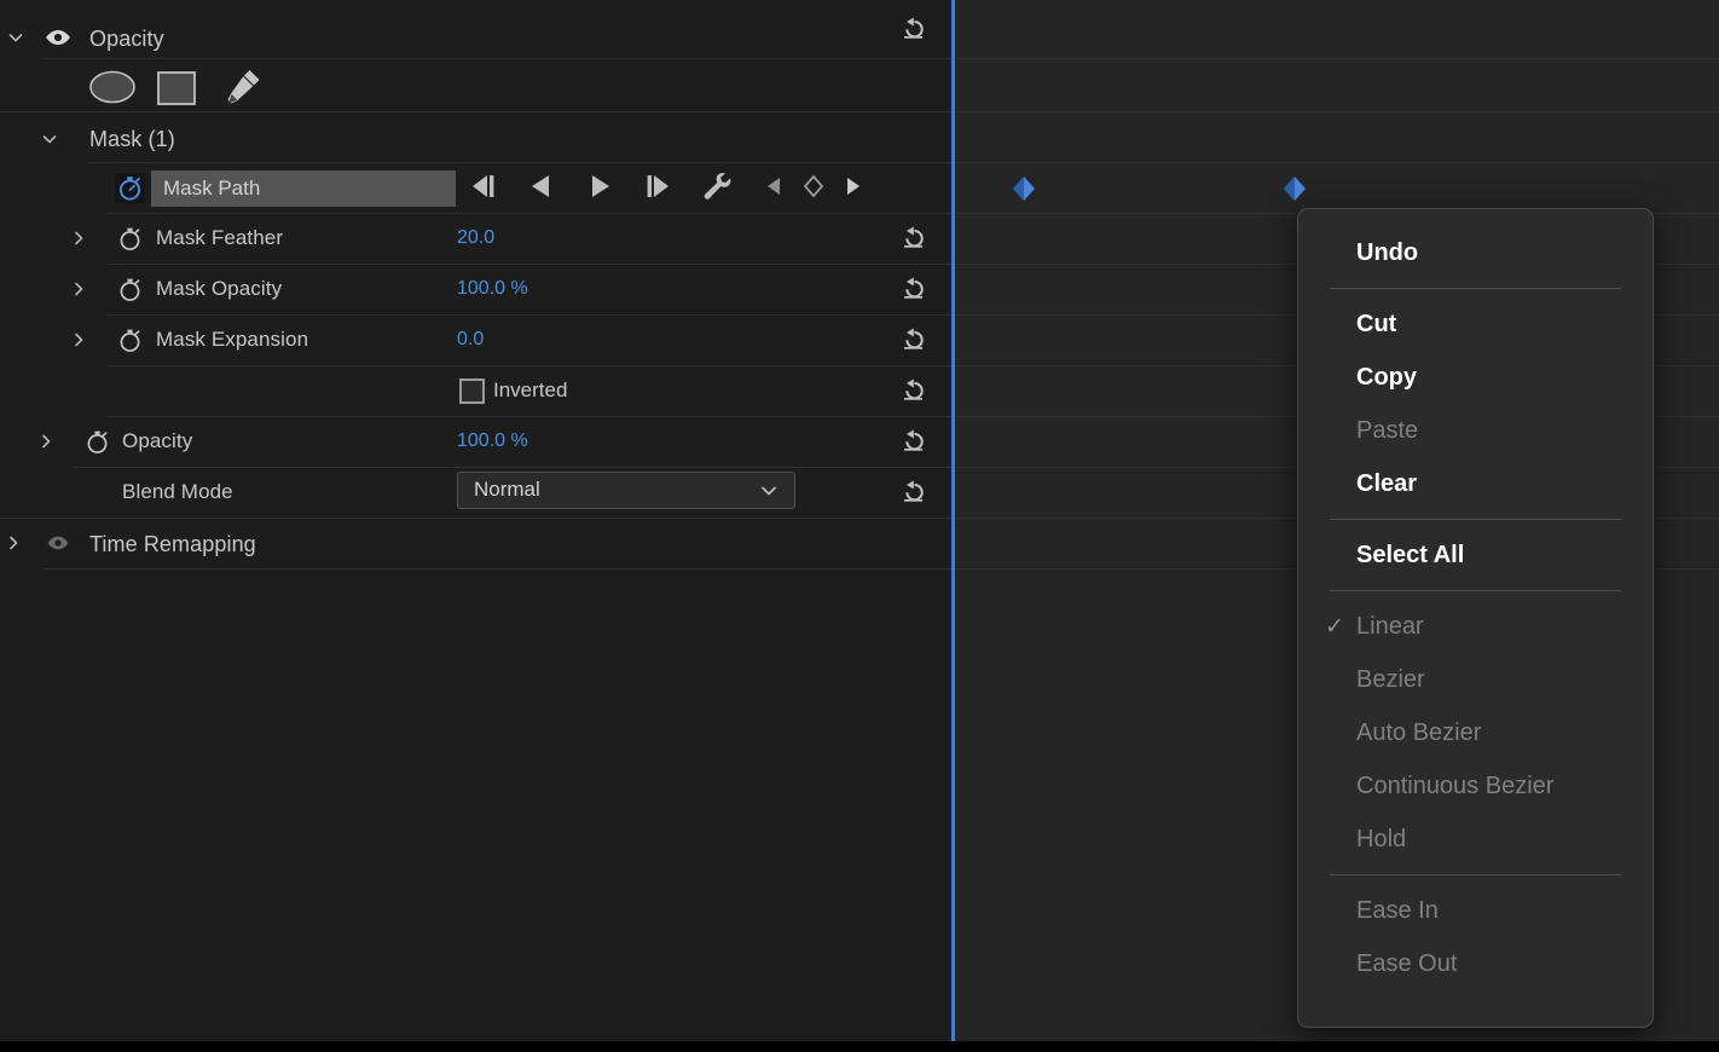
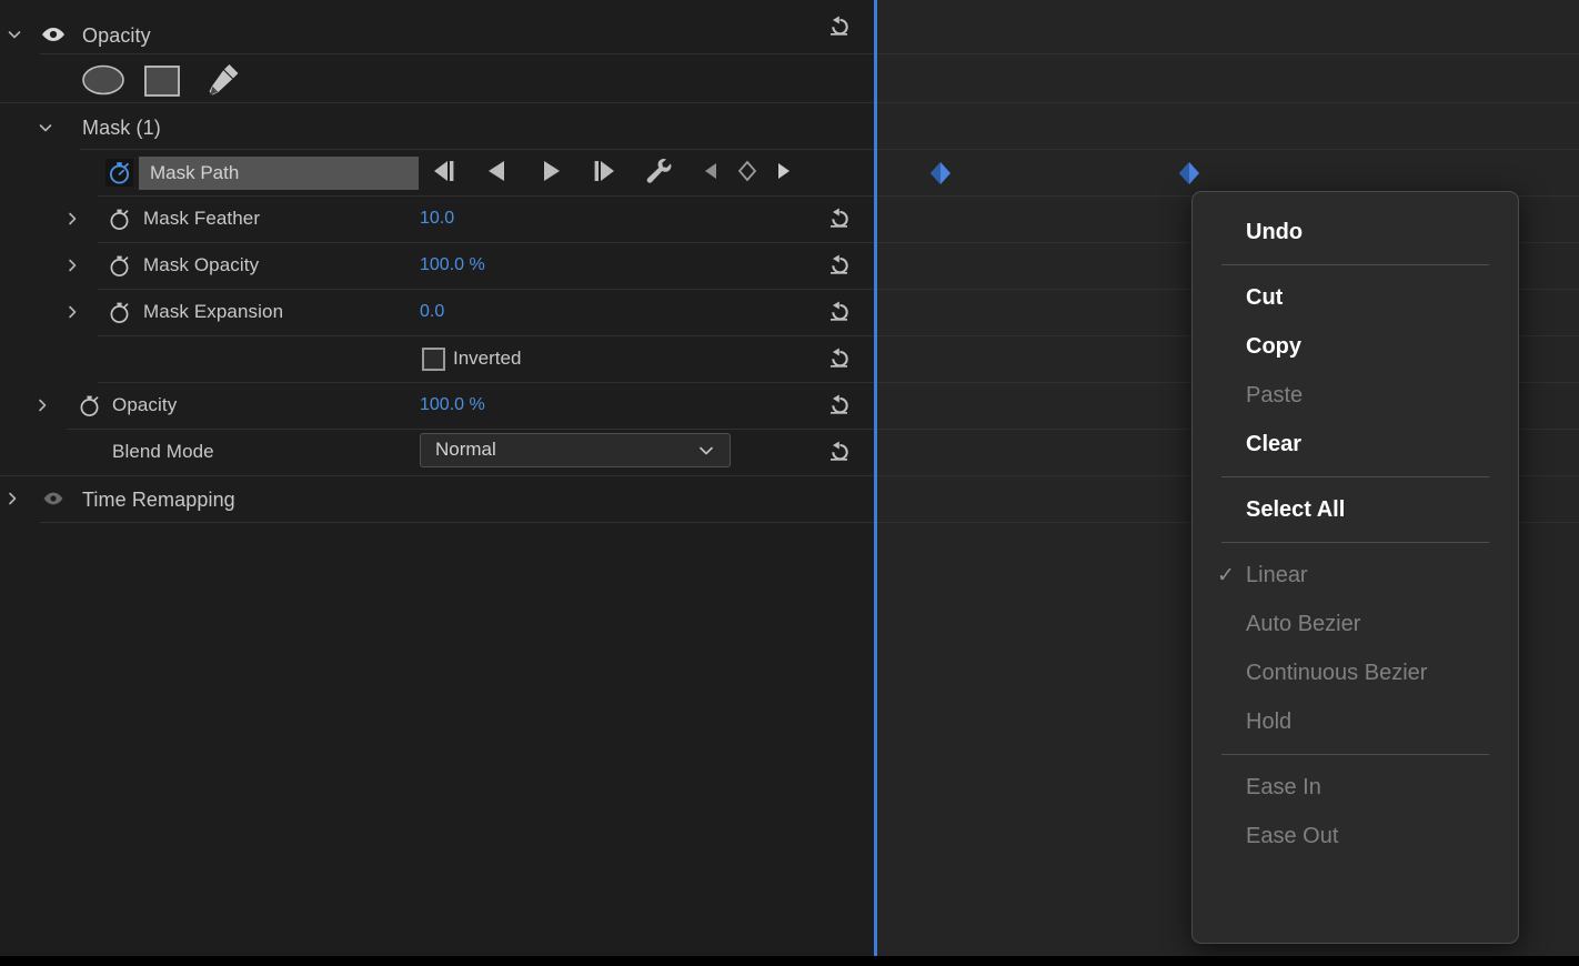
  Opacity
  Mask (1)
  Mask Path
  Mask Feather
- 20.0
+ 10.0
  Mask Opacity
  100.0 %
  Mask Expansion
  0.0
  Inverted
  Opacity
  100.0 %
  Blend Mode
  Normal
  Time Remapping
  Undo
  Cut
  Copy
  Paste
  Clear
  Select All
  ✓
  Linear
- Bezier
  Auto Bezier
  Continuous Bezier
  Hold
  Ease In
  Ease Out
